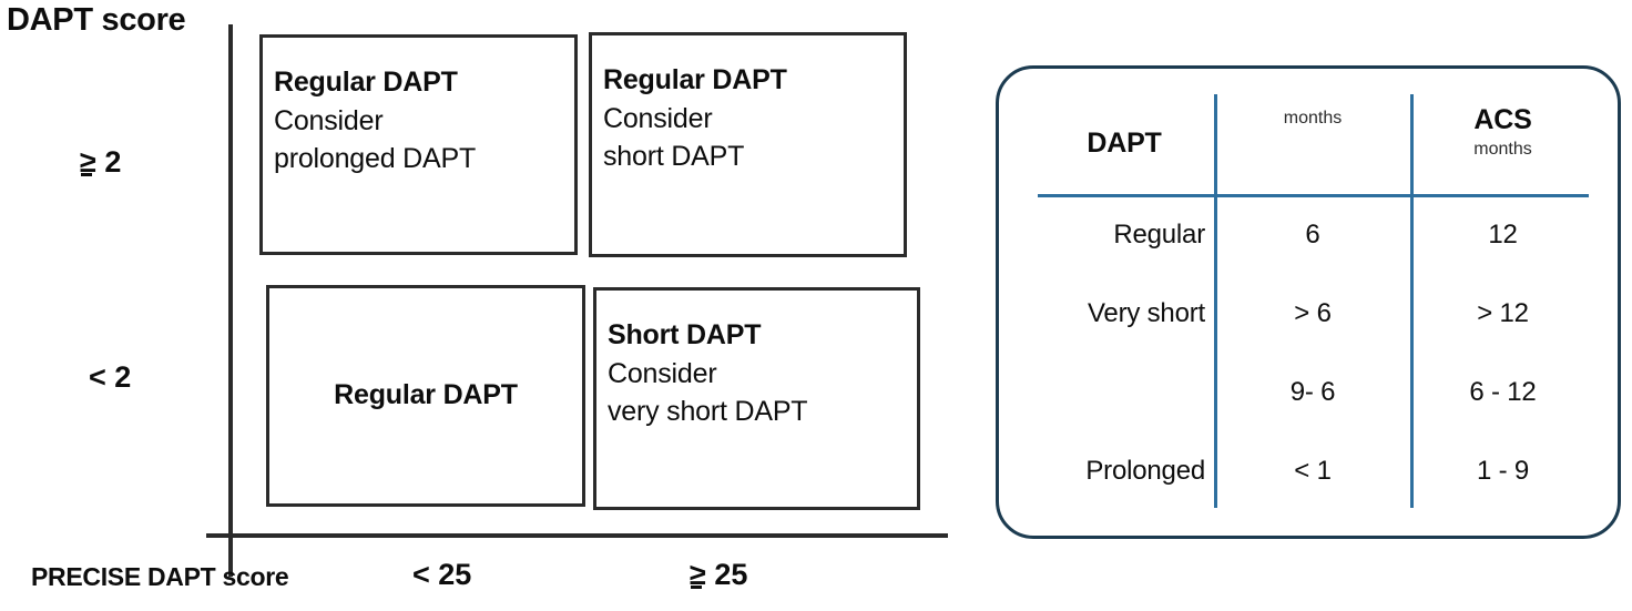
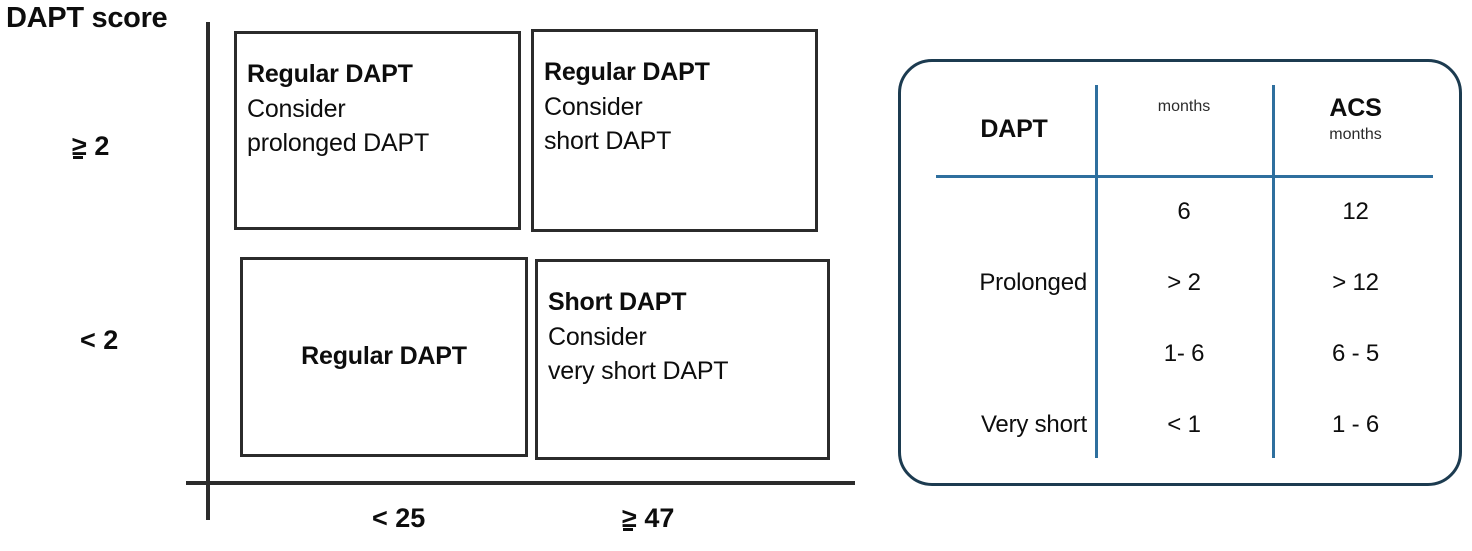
  DAPT score
  ≥ 2
  < 2
  Regular DAPT
  Consider
  prolonged DAPT
  Regular DAPT
  Consider
  short DAPT
  Regular DAPT
  Short DAPT
  Consider
  very short DAPT
- PRECISE DAPT score
  < 25
- ≥ 25
+ ≥ 47
  DAPT
  months
  ACS
  months
- Regular
  6
  12
- Very short
+ Prolonged
- > 6
+ > 2
  > 12
- 9- 6
+ 1- 6
- 6 - 12
+ 6 - 5
- Prolonged
+ Very short
  < 1
- 1 - 9
+ 1 - 6
